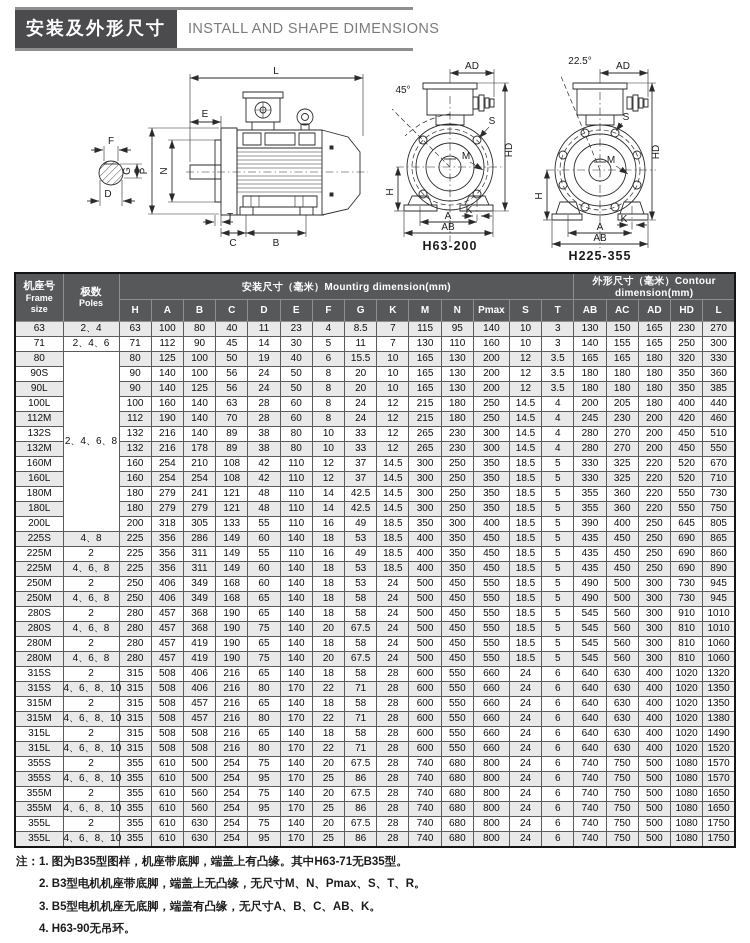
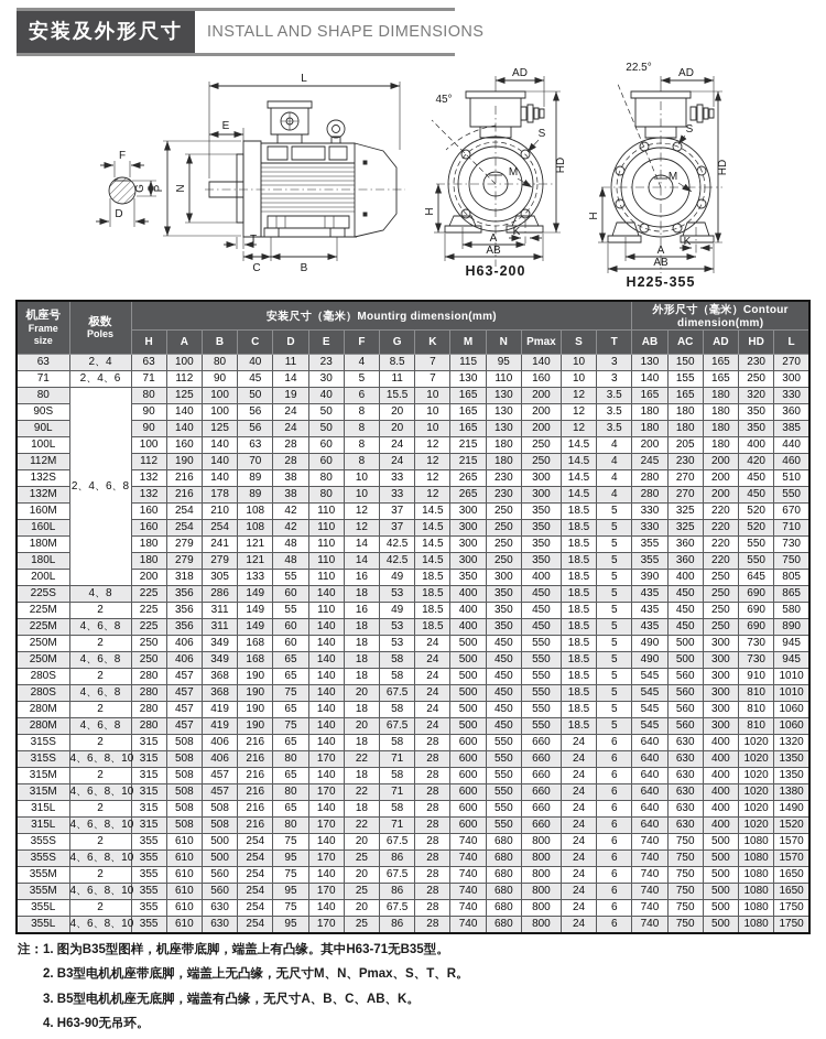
  安装及外形尺寸
  INSTALL AND SHAPE DIMENSIONS
  F
  D
  L
  E
  T
  C
  B
  45°
  S
  M
  AD
  K
  A
  AB
  H63-200
  22.5°
  S
  M
  AD
  K
  A
  AB
  H225-355
  机座号Framesize	极数Poles	安装尺寸（毫米）Mountirg dimension(mm)	外形尺寸（毫米）Contour dimension(mm)
  H	A	B	C	D	E	F	G	K	M	N	Pmax	S	T	AB	AC	AD	HD	L
  63	2、4	63	100	80	40	11	23	4	8.5	7	115	95	140	10	3	130	150	165	230	270
  71	2、4、6	71	112	90	45	14	30	5	11	7	130	110	160	10	3	140	155	165	250	300
  80	2、4、6、8	80	125	100	50	19	40	6	15.5	10	165	130	200	12	3.5	165	165	180	320	330
  90S	90	140	100	56	24	50	8	20	10	165	130	200	12	3.5	180	180	180	350	360
  90L	90	140	125	56	24	50	8	20	10	165	130	200	12	3.5	180	180	180	350	385
  100L	100	160	140	63	28	60	8	24	12	215	180	250	14.5	4	200	205	180	400	440
  112M	112	190	140	70	28	60	8	24	12	215	180	250	14.5	4	245	230	200	420	460
  132S	132	216	140	89	38	80	10	33	12	265	230	300	14.5	4	280	270	200	450	510
  132M	132	216	178	89	38	80	10	33	12	265	230	300	14.5	4	280	270	200	450	550
  160M	160	254	210	108	42	110	12	37	14.5	300	250	350	18.5	5	330	325	220	520	670
  160L	160	254	254	108	42	110	12	37	14.5	300	250	350	18.5	5	330	325	220	520	710
  180M	180	279	241	121	48	110	14	42.5	14.5	300	250	350	18.5	5	355	360	220	550	730
  180L	180	279	279	121	48	110	14	42.5	14.5	300	250	350	18.5	5	355	360	220	550	750
  200L	200	318	305	133	55	110	16	49	18.5	350	300	400	18.5	5	390	400	250	645	805
  225S	4、8	225	356	286	149	60	140	18	53	18.5	400	350	450	18.5	5	435	450	250	690	865
- 225M	2	225	356	311	149	55	110	16	49	18.5	400	350	450	18.5	5	435	450	250	690	860
+ 225M	2	225	356	311	149	55	110	16	49	18.5	400	350	450	18.5	5	435	450	250	690	580
  225M	4、6、8	225	356	311	149	60	140	18	53	18.5	400	350	450	18.5	5	435	450	250	690	890
  250M	2	250	406	349	168	60	140	18	53	24	500	450	550	18.5	5	490	500	300	730	945
  250M	4、6、8	250	406	349	168	65	140	18	58	24	500	450	550	18.5	5	490	500	300	730	945
  280S	2	280	457	368	190	65	140	18	58	24	500	450	550	18.5	5	545	560	300	910	1010
  280S	4、6、8	280	457	368	190	75	140	20	67.5	24	500	450	550	18.5	5	545	560	300	810	1010
  280M	2	280	457	419	190	65	140	18	58	24	500	450	550	18.5	5	545	560	300	810	1060
  280M	4、6、8	280	457	419	190	75	140	20	67.5	24	500	450	550	18.5	5	545	560	300	810	1060
  315S	2	315	508	406	216	65	140	18	58	28	600	550	660	24	6	640	630	400	1020	1320
  315S	4、6、8、10	315	508	406	216	80	170	22	71	28	600	550	660	24	6	640	630	400	1020	1350
  315M	2	315	508	457	216	65	140	18	58	28	600	550	660	24	6	640	630	400	1020	1350
  315M	4、6、8、10	315	508	457	216	80	170	22	71	28	600	550	660	24	6	640	630	400	1020	1380
  315L	2	315	508	508	216	65	140	18	58	28	600	550	660	24	6	640	630	400	1020	1490
  315L	4、6、8、10	315	508	508	216	80	170	22	71	28	600	550	660	24	6	640	630	400	1020	1520
  355S	2	355	610	500	254	75	140	20	67.5	28	740	680	800	24	6	740	750	500	1080	1570
  355S	4、6、8、10	355	610	500	254	95	170	25	86	28	740	680	800	24	6	740	750	500	1080	1570
  355M	2	355	610	560	254	75	140	20	67.5	28	740	680	800	24	6	740	750	500	1080	1650
  355M	4、6、8、10	355	610	560	254	95	170	25	86	28	740	680	800	24	6	740	750	500	1080	1650
  355L	2	355	610	630	254	75	140	20	67.5	28	740	680	800	24	6	740	750	500	1080	1750
  355L	4、6、8、10	355	610	630	254	95	170	25	86	28	740	680	800	24	6	740	750	500	1080	1750
  注：
  1. 图为B35型图样，机座带底脚，端盖上有凸缘。其中H63-71无B35型。
  2. B3型电机机座带底脚，端盖上无凸缘，无尺寸M、N、Pmax、S、T、R。
  3. B5型电机机座无底脚，端盖有凸缘，无尺寸A、B、C、AB、K。
  4. H63-90无吊环。
